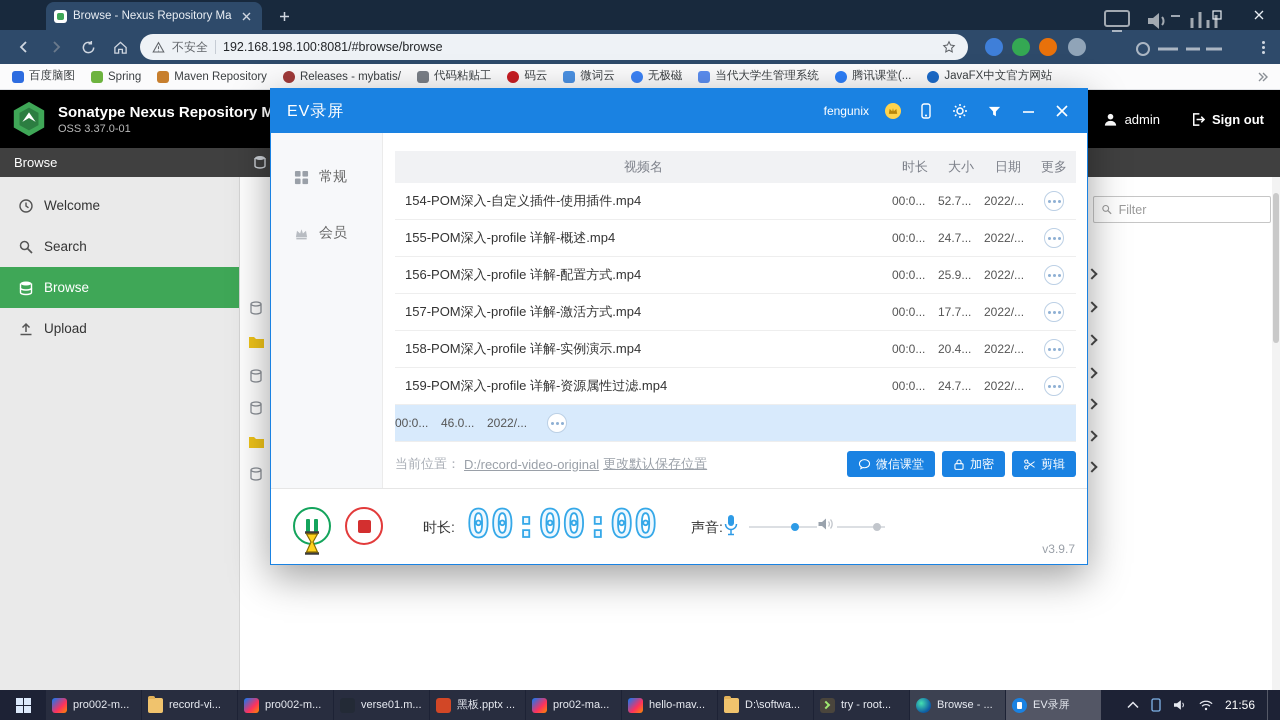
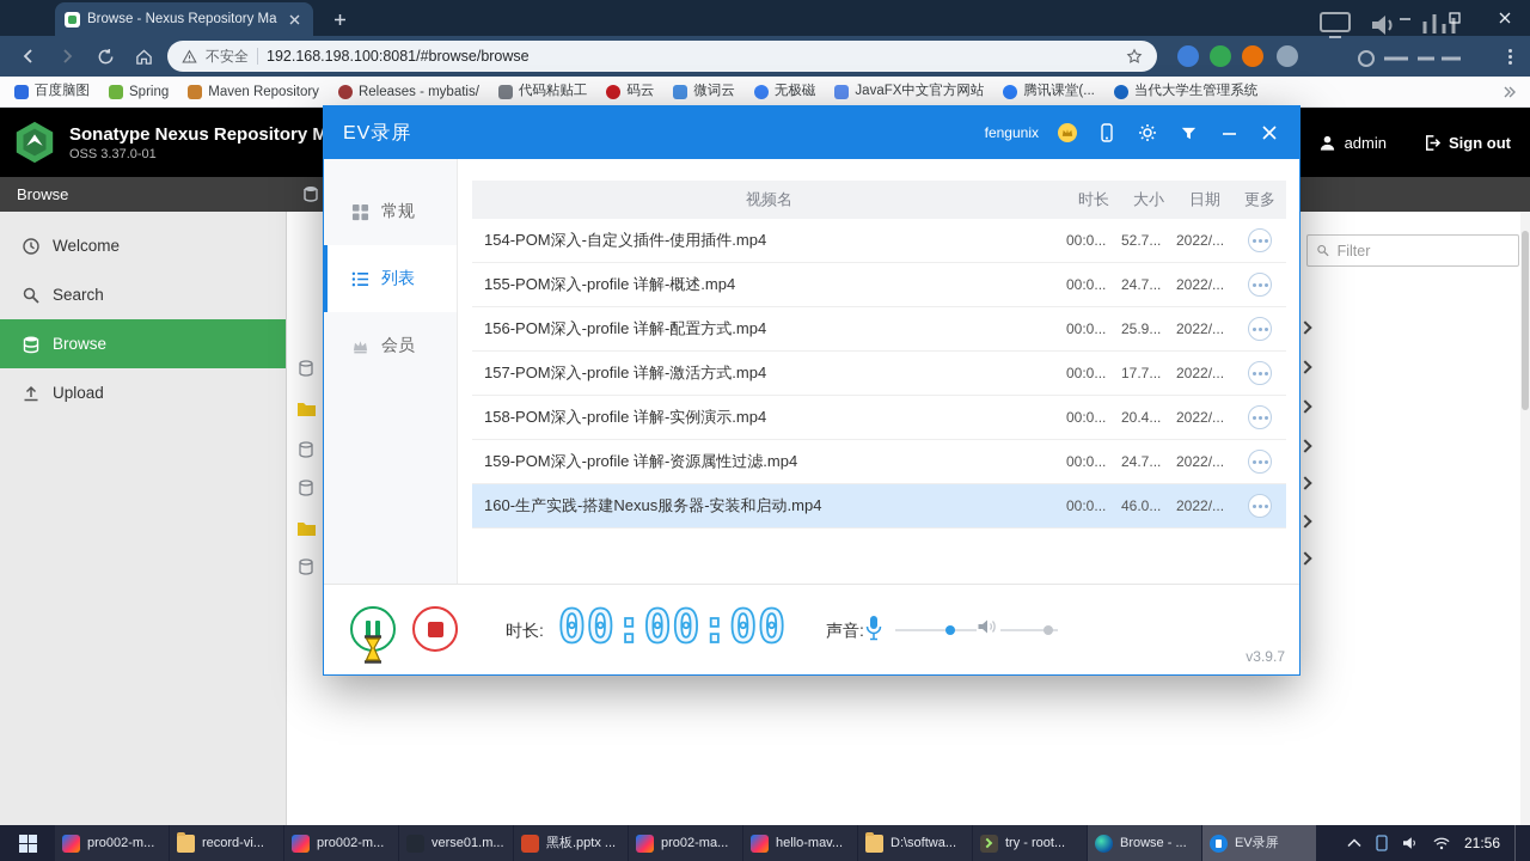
  Browse - Nexus Repository Ma
  不安全
  192.168.198.100:8081/#browse/browse
  百度脑图
  Spring
  Maven Repository
  Releases - mybatis/
  代码粘贴工
  码云
  微词云
  无极磁
- 当代大学生管理系统
+ JavaFX中文官方网站
  腾讯课堂(...
- JavaFX中文官方网站
+ 当代大学生管理系统
  Sonatype Nexus Repository M
  OSS 3.37.0-01
  admin
  Sign out
  Browse
  Welcome
  Search
  Browse
  Upload
  Filter
  EV录屏
  fengunix
  常规
+ 列表
  会员
  视频名
  时长
  大小
  日期
  更多
  154-POM深入-自定义插件-使用插件.mp4
  00:0...
  52.7...
  2022/...
  155-POM深入-profile 详解-概述.mp4
  00:0...
  24.7...
  2022/...
  156-POM深入-profile 详解-配置方式.mp4
  00:0...
  25.9...
  2022/...
  157-POM深入-profile 详解-激活方式.mp4
  00:0...
  17.7...
  2022/...
  158-POM深入-profile 详解-实例演示.mp4
  00:0...
  20.4...
  2022/...
  159-POM深入-profile 详解-资源属性过滤.mp4
  00:0...
  24.7...
  2022/...
+ 160-生产实践-搭建Nexus服务器-安装和启动.mp4
  00:0...
  46.0...
  2022/...
- 当前位置：
- D:/record-video-original
- 更改默认保存位置
- 微信课堂
- 加密
- 剪辑
  时长:
  00:00:00
  声音:
  v3.9.7
  pro002-m...
  record-vi...
  pro002-m...
  verse01.m...
  黑板.pptx ...
  pro02-ma...
  hello-mav...
  D:\softwa...
  try - root...
  Browse - ...
  EV录屏
  21:56
